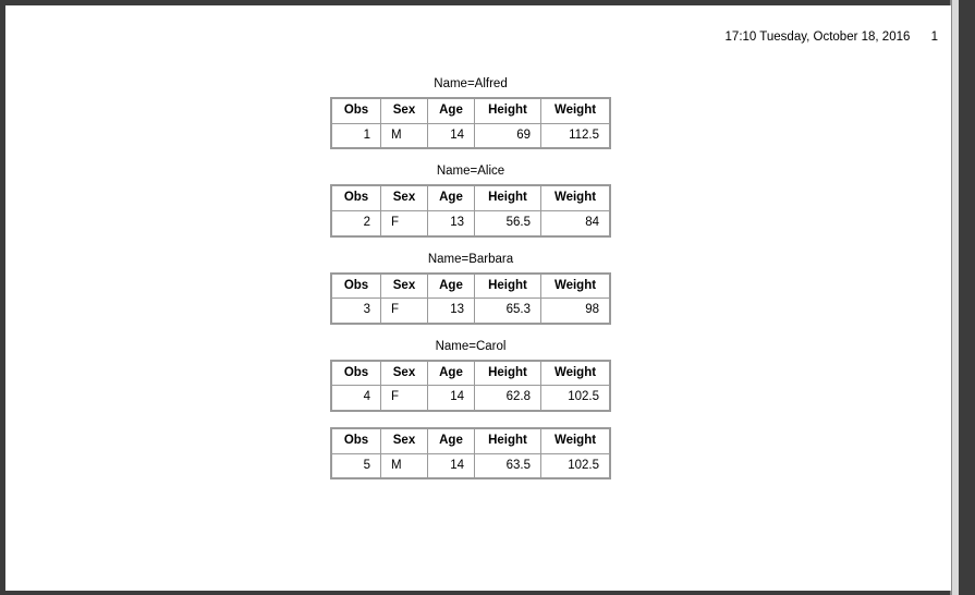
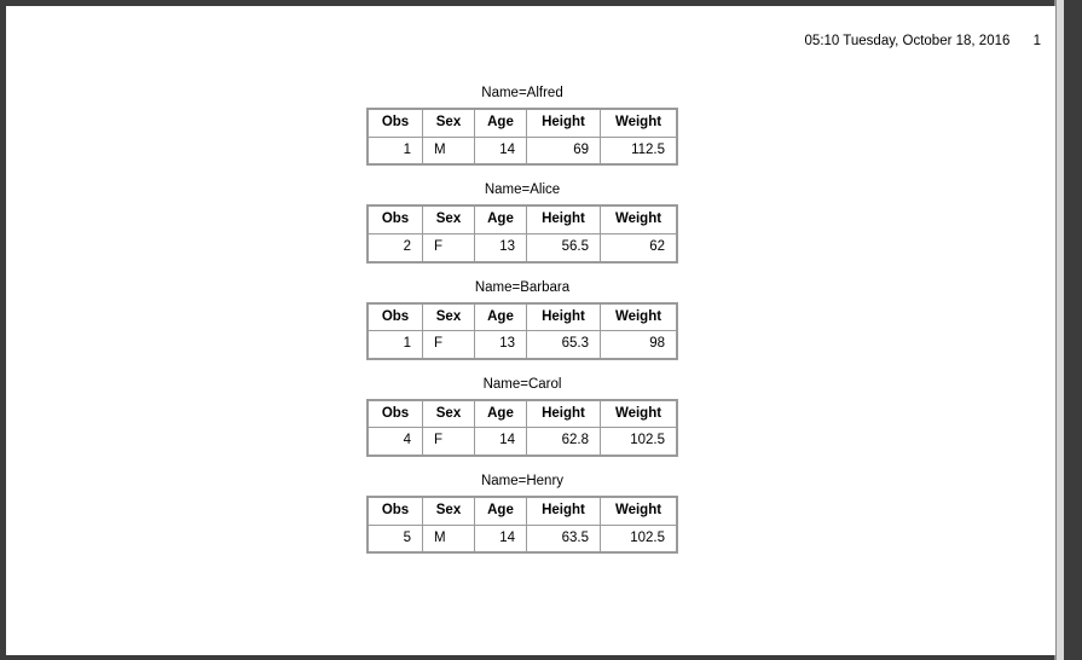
- 17:10 Tuesday, October 18, 2016 1
+ 05:10 Tuesday, October 18, 2016 1
  Name=Alfred
  Obs	Sex	Age	Height	Weight
  1	M	14	69	112.5
  Name=Alice
  Obs	Sex	Age	Height	Weight
- 2	F	13	56.5	84
+ 2	F	13	56.5	62
  Name=Barbara
  Obs	Sex	Age	Height	Weight
- 3	F	13	65.3	98
+ 1	F	13	65.3	98
  Name=Carol
  Obs	Sex	Age	Height	Weight
  4	F	14	62.8	102.5
+ Name=Henry
  Obs	Sex	Age	Height	Weight
  5	M	14	63.5	102.5
